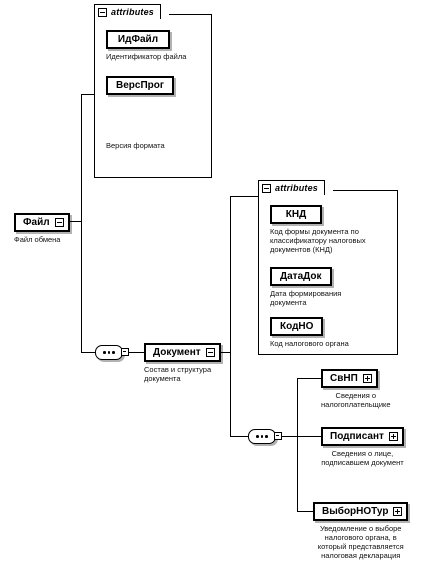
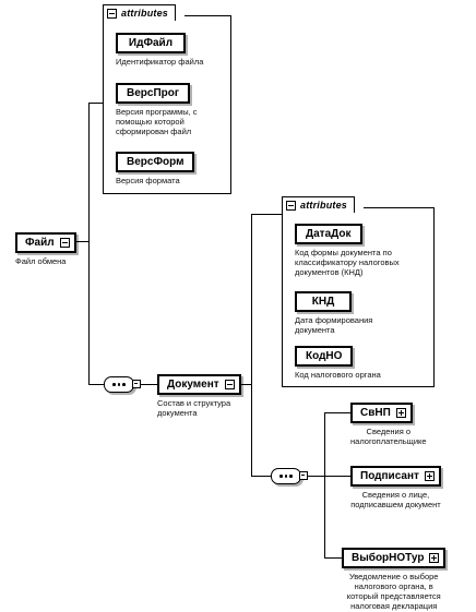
  attributes
  ИдФайл
  Идентификатор файла
  ВерсПрог
+ Версия программы, с
+ помощью которой
+ сформирован файл
+ ВерсФорм
  Версия формата
  Файл
  Файл обмена
  attributes
- КНД
+ ДатаДок
  Код формы документа по
  классификатору налоговых
  документов (КНД)
- ДатаДок
+ КНД
  Дата формирования
  документа
  КодНО
  Код налогового органа
  Документ
  Состав и структура
  документа
  СвНП
  Сведения о
  налогоплательщике
  Подписант
  Сведения о лице,
  подписавшем документ
  ВыборНОТур
  Уведомление о выборе
  налогового органа, в
  который представляется
  налоговая декларация
